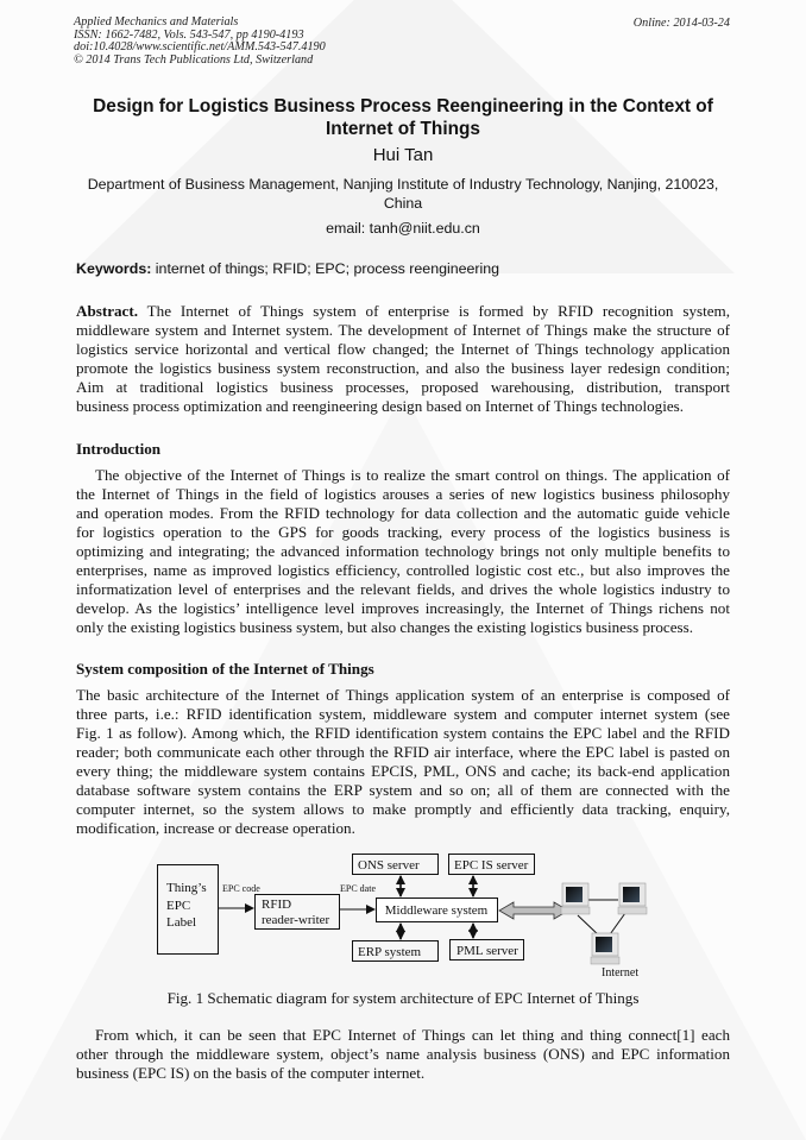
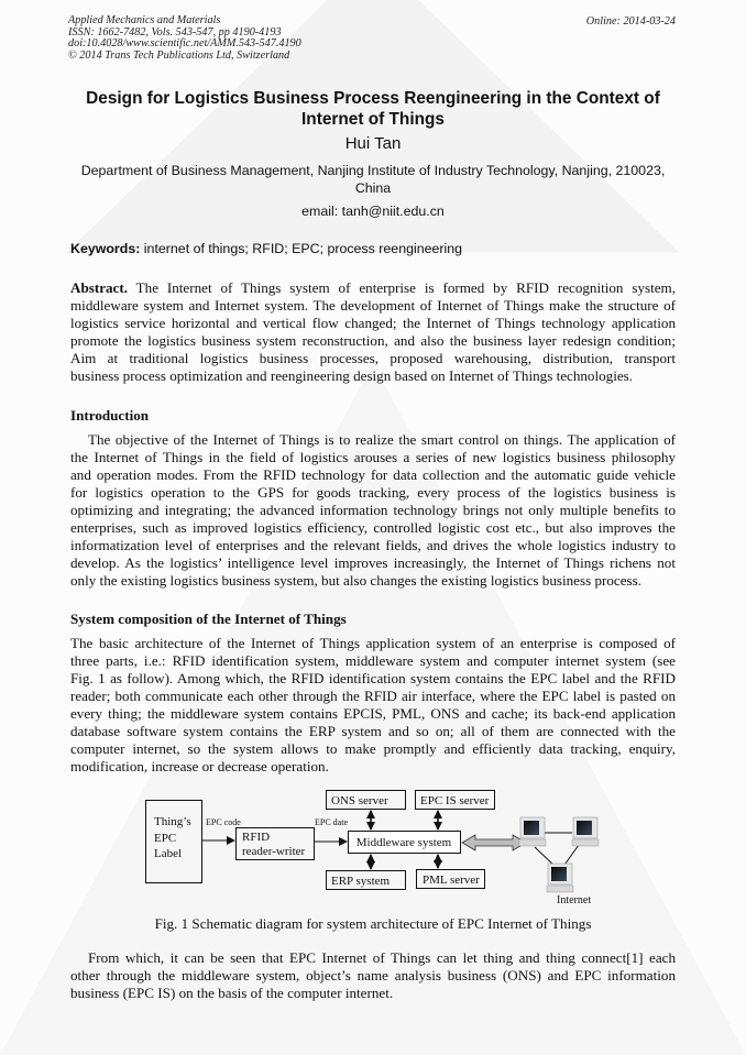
  Applied Mechanics and Materials
  ISSN: 1662-7482, Vols. 543-547, pp 4190-4193
  doi:10.4028/www.scientific.net/AMM.543-547.4190
  © 2014 Trans Tech Publications Ltd, Switzerland
  Online: 2014-03-24
  Design for Logistics Business Process Reengineering in the Context of
  Internet of Things
  Hui Tan
  Department of Business Management, Nanjing Institute of Industry Technology, Nanjing, 210023,
  China
  email: tanh@niit.edu.cn
  Keywords: internet of things; RFID; EPC; process reengineering
  Abstract. The Internet of Things system of enterprise is formed by RFID recognition system,
  middleware system and Internet system. The development of Internet of Things make the structure of
  logistics service horizontal and vertical flow changed; the Internet of Things technology application
  promote the logistics business system reconstruction, and also the business layer redesign condition;
  Aim at traditional logistics business processes, proposed warehousing, distribution, transport
  business process optimization and reengineering design based on Internet of Things technologies.
  Introduction
  The objective of the Internet of Things is to realize the smart control on things. The application of
  the Internet of Things in the field of logistics arouses a series of new logistics business philosophy
  and operation modes. From the RFID technology for data collection and the automatic guide vehicle
  for logistics operation to the GPS for goods tracking, every process of the logistics business is
  optimizing and integrating; the advanced information technology brings not only multiple benefits to
- enterprises, name as improved logistics efficiency, controlled logistic cost etc., but also improves the
+ enterprises, such as improved logistics efficiency, controlled logistic cost etc., but also improves the
  informatization level of enterprises and the relevant fields, and drives the whole logistics industry to
  develop. As the logistics’ intelligence level improves increasingly, the Internet of Things richens not
  only the existing logistics business system, but also changes the existing logistics business process.
  System composition of the Internet of Things
  The basic architecture of the Internet of Things application system of an enterprise is composed of
  three parts, i.e.: RFID identification system, middleware system and computer internet system (see
  Fig. 1 as follow). Among which, the RFID identification system contains the EPC label and the RFID
  reader; both communicate each other through the RFID air interface, where the EPC label is pasted on
  every thing; the middleware system contains EPCIS, PML, ONS and cache; its back-end application
  database software system contains the ERP system and so on; all of them are connected with the
  computer internet, so the system allows to make promptly and efficiently data tracking, enquiry,
  modification, increase or decrease operation.
  Thing’s
  EPC
  Label
  EPC code
  RFID
  reader-writer
  EPC date
  Middleware system
  ONS server
  EPC IS server
  ERP system
  PML server
  Internet
  Fig. 1 Schematic diagram for system architecture of EPC Internet of Things
  From which, it can be seen that EPC Internet of Things can let thing and thing connect[1] each
  other through the middleware system, object’s name analysis business (ONS) and EPC information
  business (EPC IS) on the basis of the computer internet.
